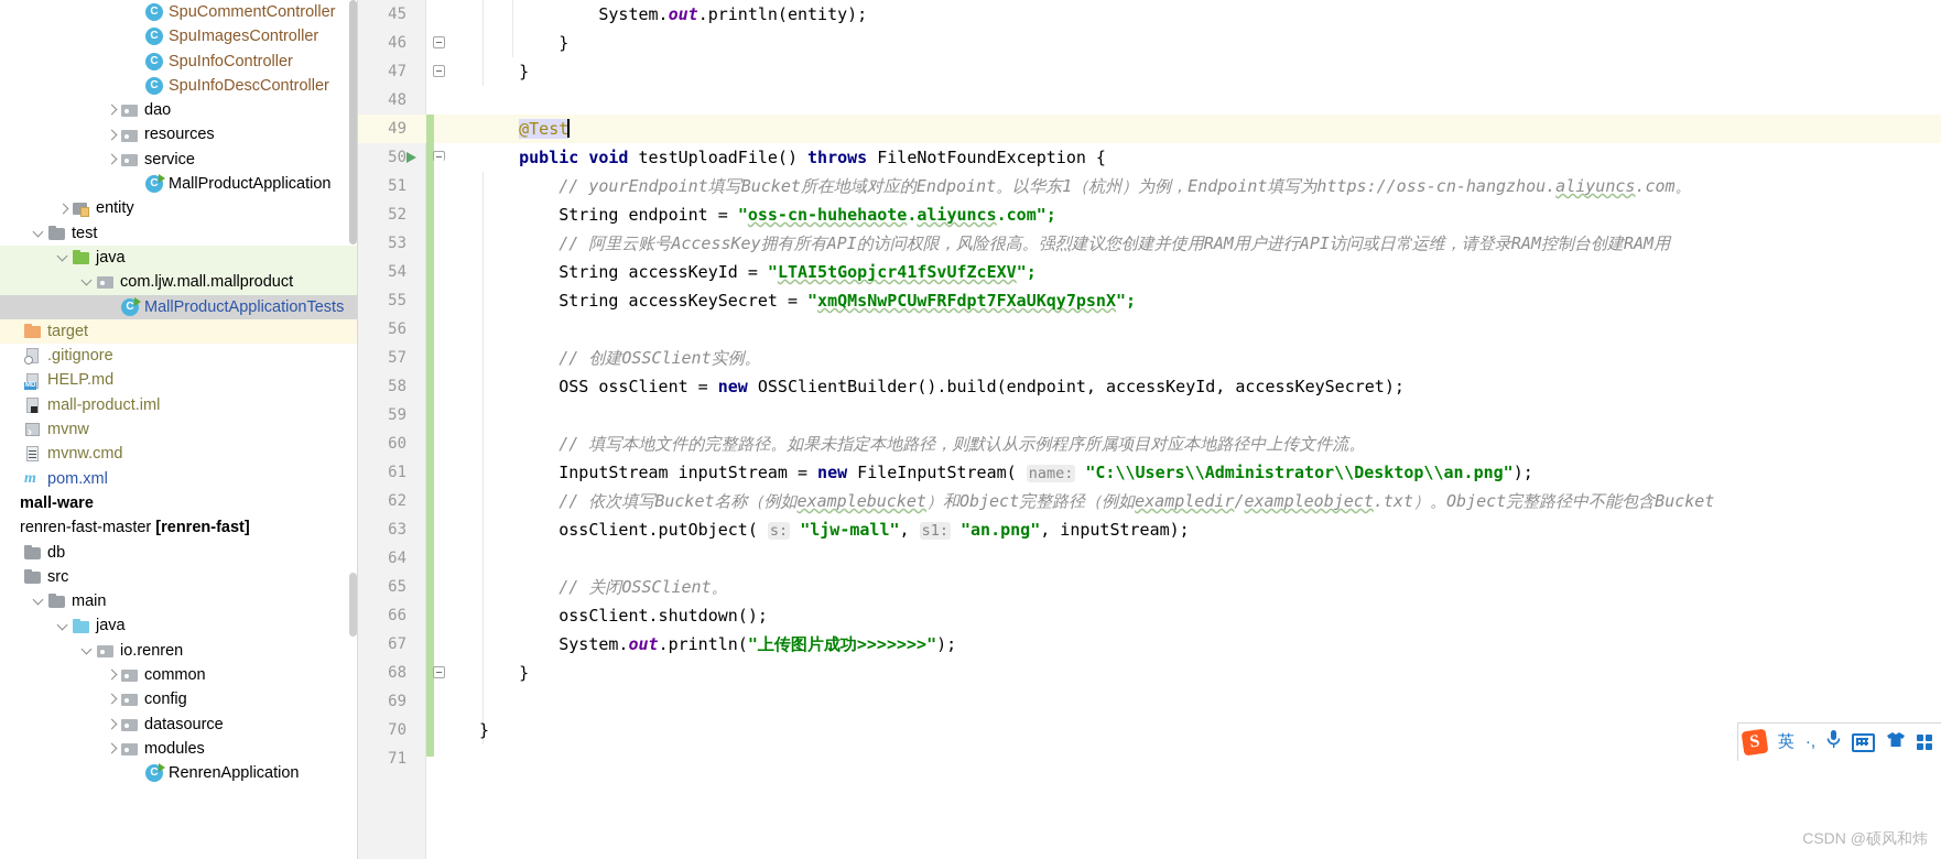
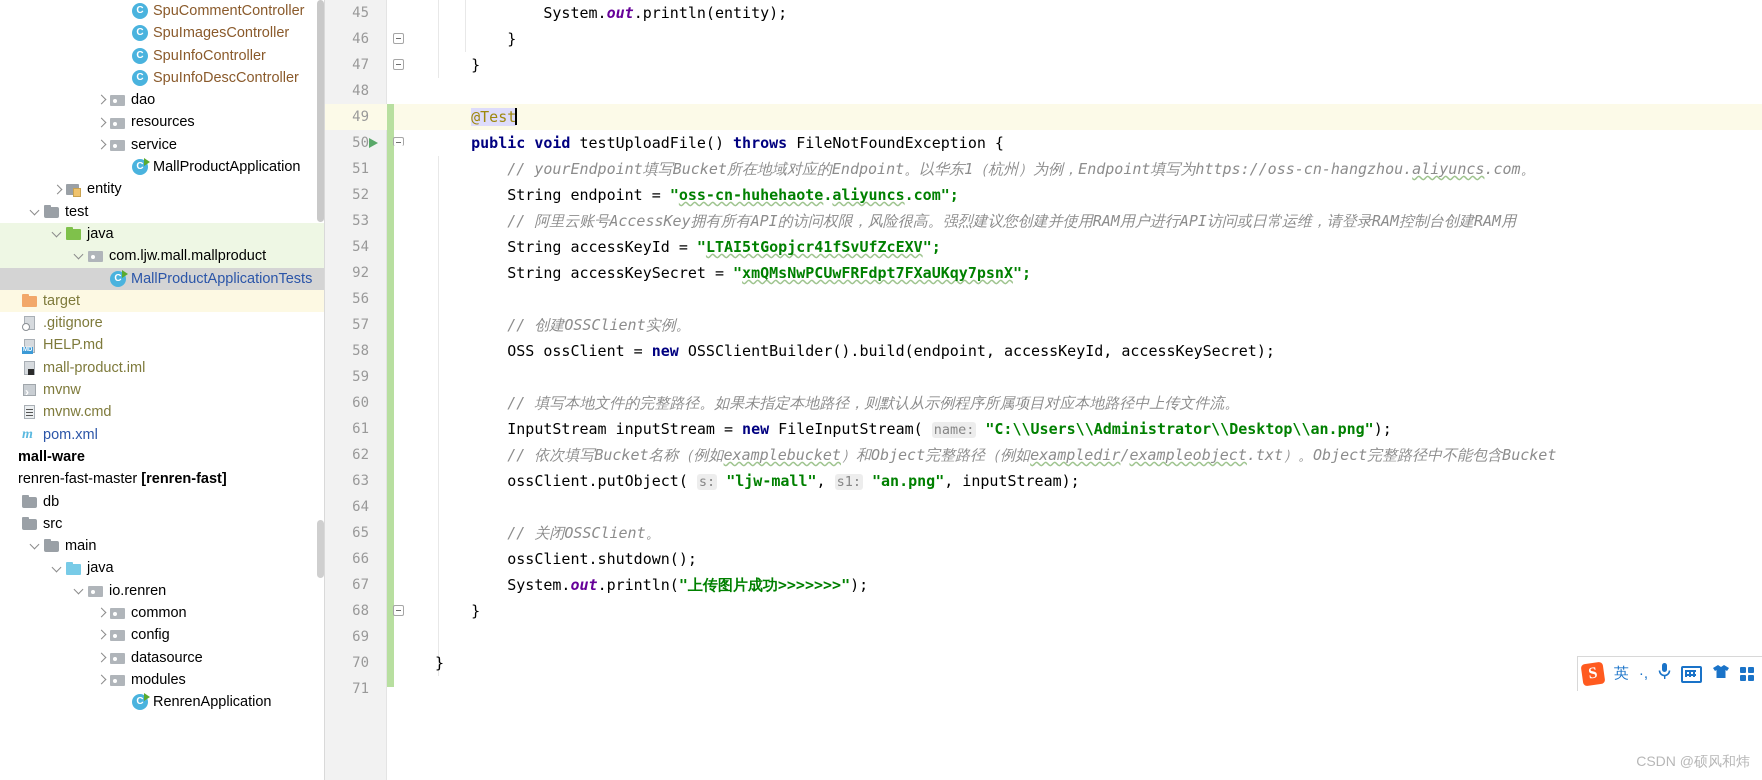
  SpuCommentController
  SpuImagesController
  SpuInfoController
  SpuInfoDescController
  dao
  resources
  service
  MallProductApplication
  entity
  test
  java
  com.ljw.mall.mallproduct
  MallProductApplicationTests
  target
  .gitignore
  HELP.md
  mall-product.iml
  mvnw
  mvnw.cmd
  pom.xml
  mall-ware
  renren-fast-master [renren-fast]
  db
  src
  main
  java
  io.renren
  common
  config
  datasource
  modules
  RenrenApplication
  45
  System.out.println(entity);
  46
  }
  47
  }
  48
  49
  @Test
  50
  public void testUploadFile() throws FileNotFoundException {
  51
  // yourEndpoint填写Bucket所在地域对应的Endpoint。以华东1（杭州）为例，Endpoint填写为https://oss-cn-hangzhou.aliyuncs.com。
  52
  String endpoint = "oss-cn-huhehaote.aliyuncs.com";
  53
  // 阿里云账号AccessKey拥有所有API的访问权限，风险很高。强烈建议您创建并使用RAM用户进行API访问或日常运维，请登录RAM控制台创建RAM用
  54
  String accessKeyId = "LTAI5tGopjcr41fSvUfZcEXV";
- 55
+ 92
  String accessKeySecret = "xmQMsNwPCUwFRFdpt7FXaUKqy7psnX";
  56
  57
  // 创建OSSClient实例。
  58
  OSS ossClient = new OSSClientBuilder().build(endpoint, accessKeyId, accessKeySecret);
  59
  60
  // 填写本地文件的完整路径。如果未指定本地路径，则默认从示例程序所属项目对应本地路径中上传文件流。
  61
  InputStream inputStream = new FileInputStream( name: "C:\\Users\\Administrator\\Desktop\\an.png");
  62
  // 依次填写Bucket名称（例如examplebucket）和Object完整路径（例如exampledir/exampleobject.txt）。Object完整路径中不能包含Bucket
  63
  ossClient.putObject( s: "ljw-mall", s1: "an.png", inputStream);
  64
  65
  // 关闭OSSClient。
  66
  ossClient.shutdown();
  67
  System.out.println("上传图片成功>>>>>>>");
  68
  }
  69
  70
  }
  71
  英
  ·,
  CSDN @硕风和炜
